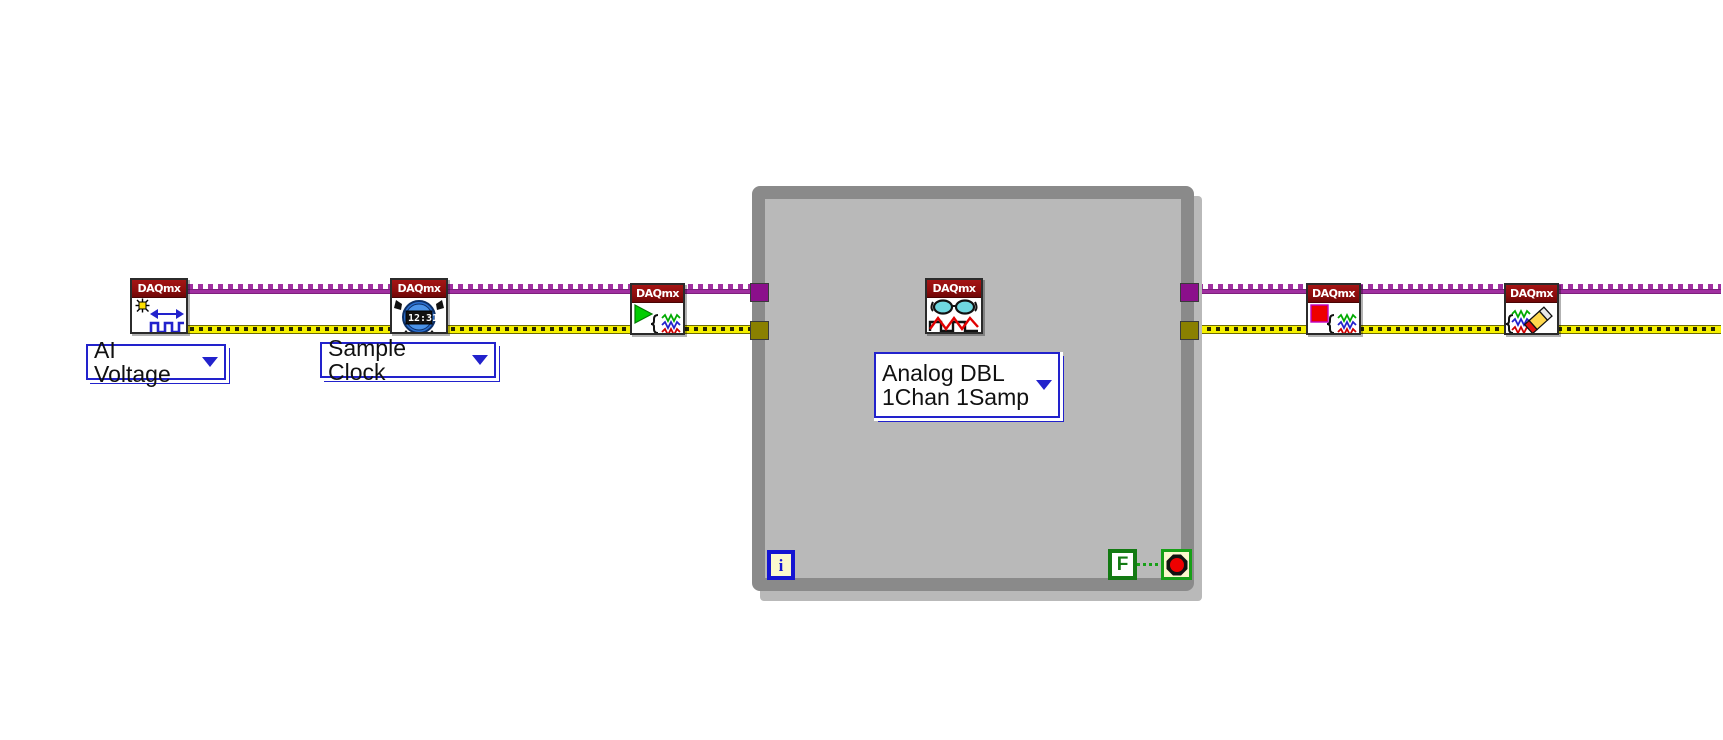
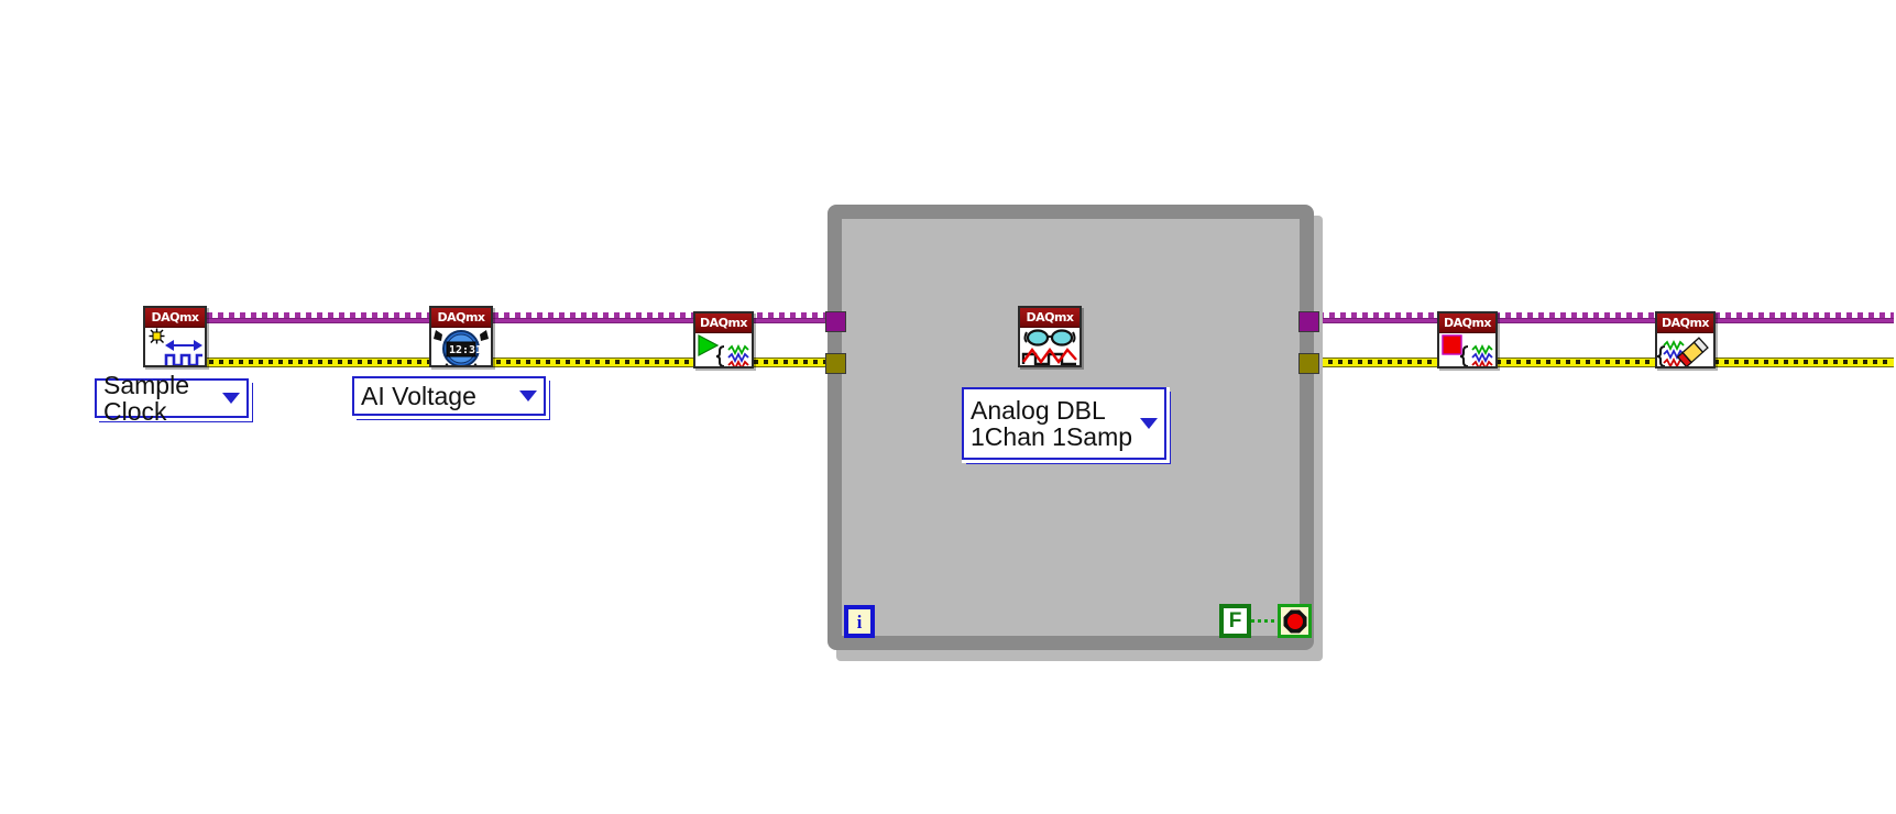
  DAQmx
- AI Voltage
+ Sample Clock
  DAQmx
  12:31
- Sample Clock
+ AI Voltage
  DAQmx
  DAQmx
  Analog DBL
  1Chan 1Samp
  DAQmx
  DAQmx
  i
  F
